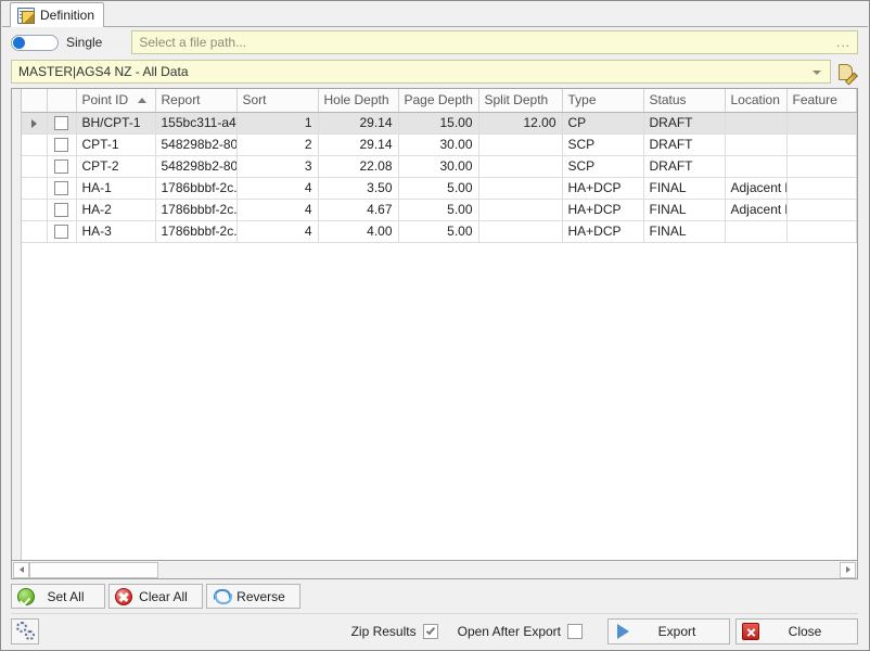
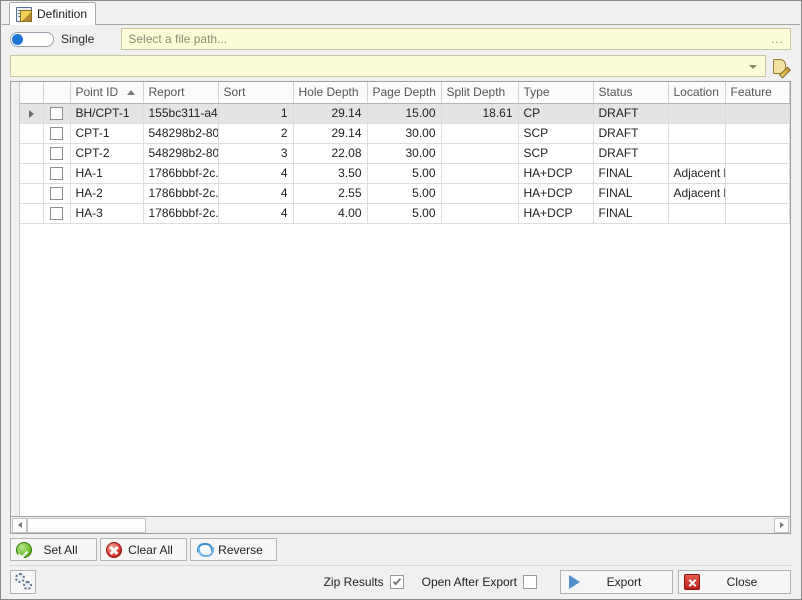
  Definition
  Single
  Select a file path...
  ...
- MASTER|AGS4 NZ - All Data
  		Point ID	Report	Sort	Hole Depth	Page Depth	Split Depth	Type	Status	Location	Feature
- 		BH/CPT-1	155bc311-a4	1	29.14	15.00	12.00	CP	DRAFT
+ 		BH/CPT-1	155bc311-a4	1	29.14	15.00	18.61	CP	DRAFT
  		CPT-1	548298b2-80	2	29.14	30.00		SCP	DRAFT
  		CPT-2	548298b2-80	3	22.08	30.00		SCP	DRAFT
  		HA-1	1786bbbf-2c.	4	3.50	5.00		HA+DCP	FINAL	Adjacent
- 		HA-2	1786bbbf-2c.	4	4.67	5.00		HA+DCP	FINAL	Adjacent
+ 		HA-2	1786bbbf-2c.	4	2.55	5.00		HA+DCP	FINAL	Adjacent
  		HA-3	1786bbbf-2c.	4	4.00	5.00		HA+DCP	FINAL
  Set All
  Clear All
  Reverse
  Zip Results
  Open After Export
  Export
  Close
